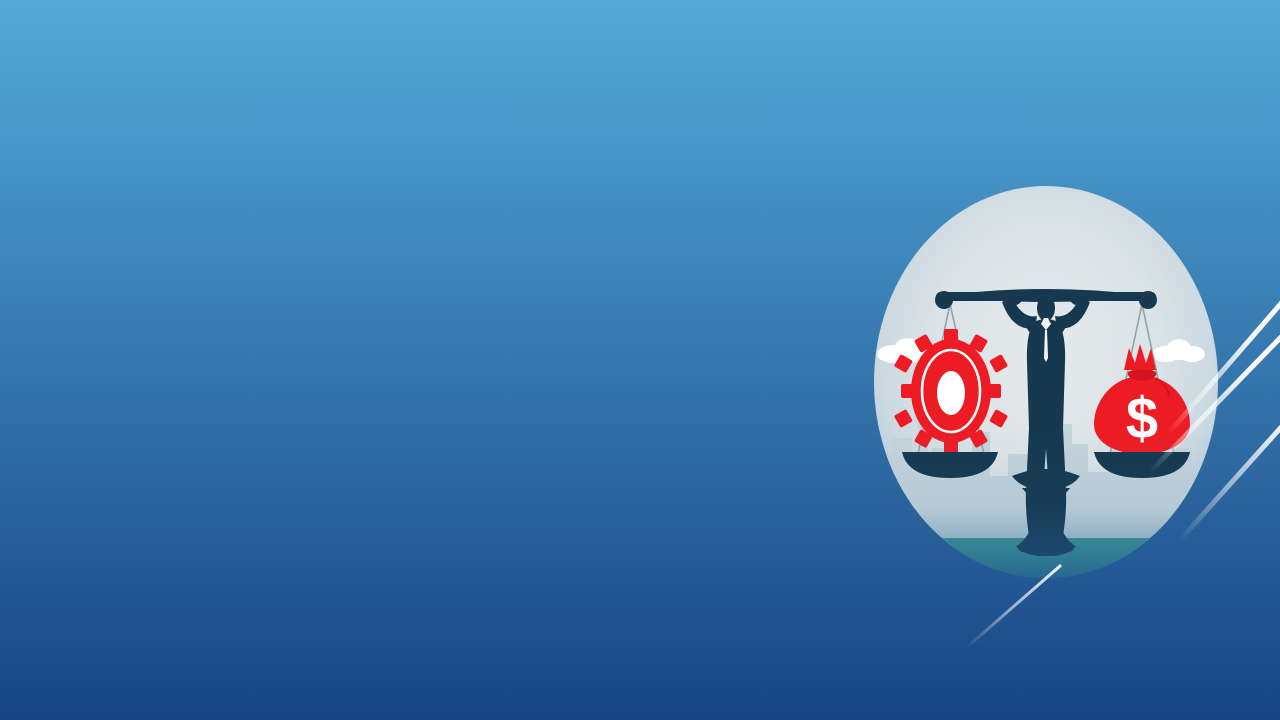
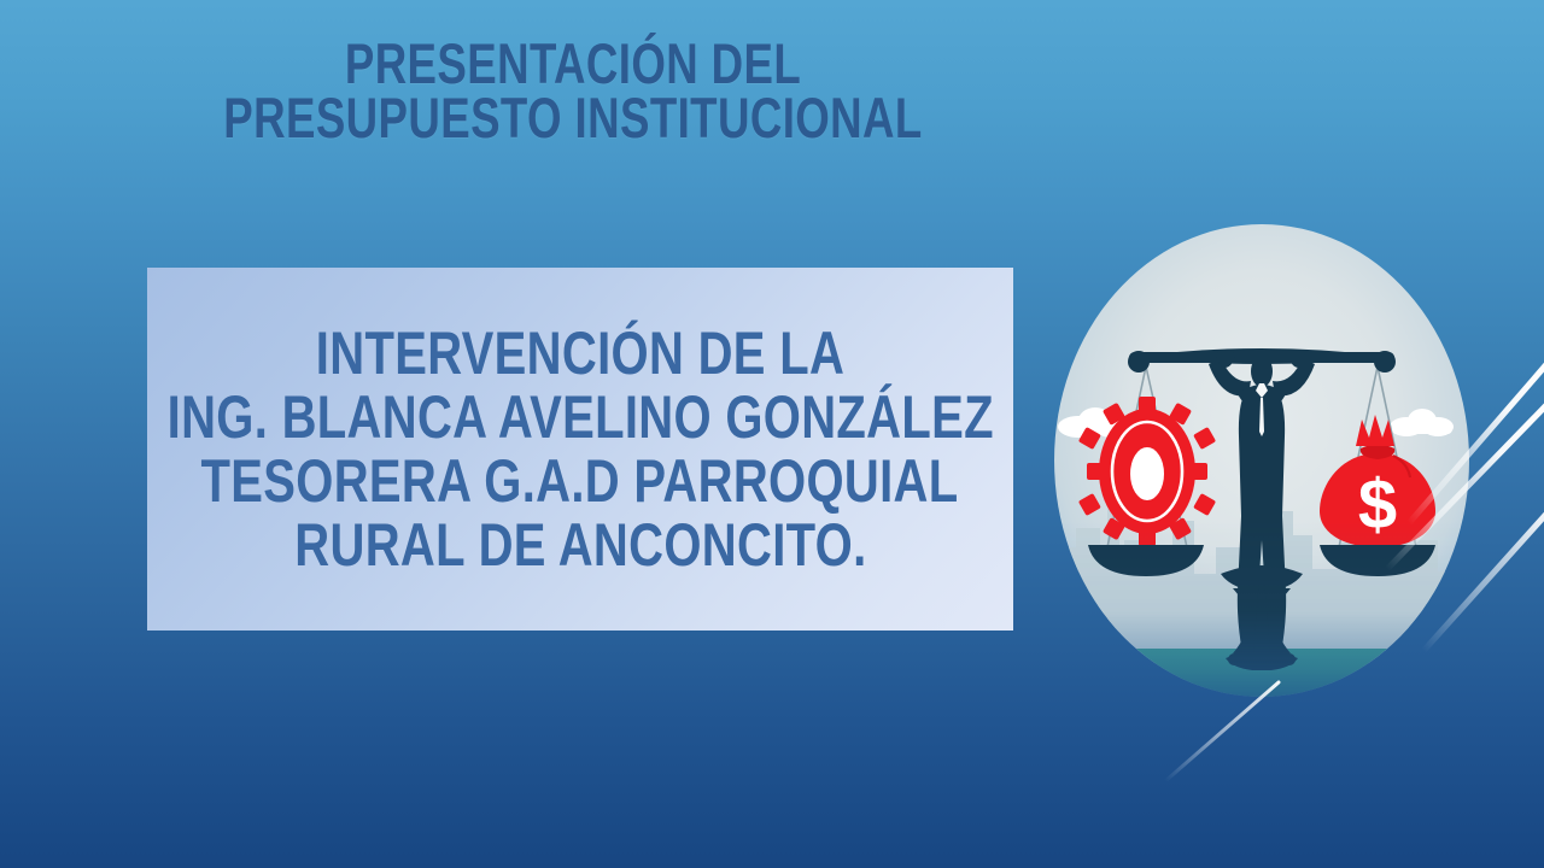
+ PRESENTACIÓN DEL
+ PRESUPUESTO INSTITUCIONAL
+ INTERVENCIÓN DE LA
+ ING. BLANCA AVELINO GONZÁLEZ
+ TESORERA G.A.D PARROQUIAL
+ RURAL DE ANCONCITO.
  $
